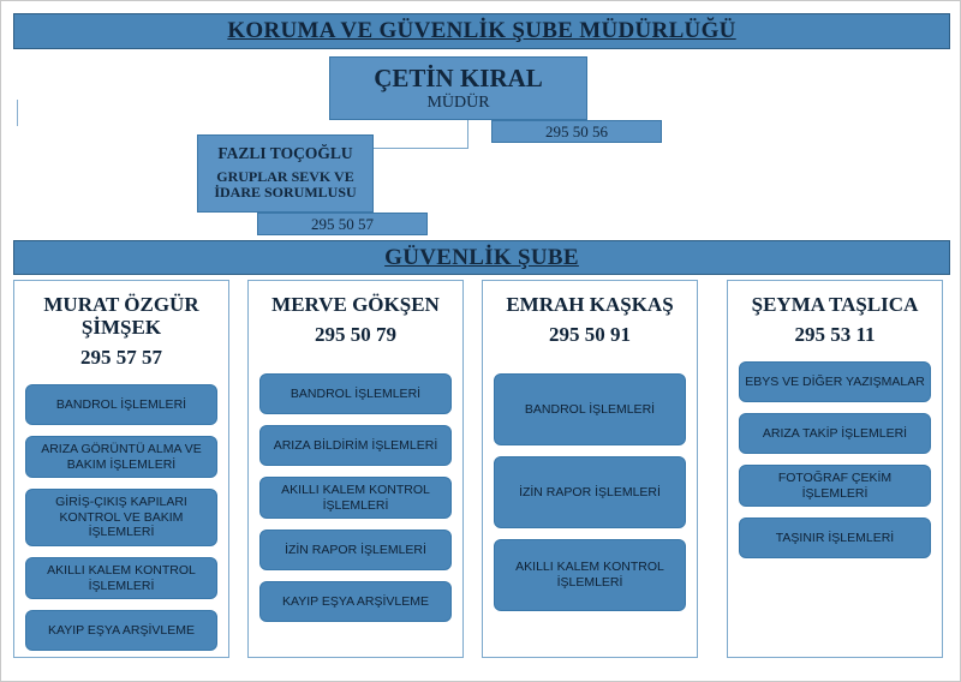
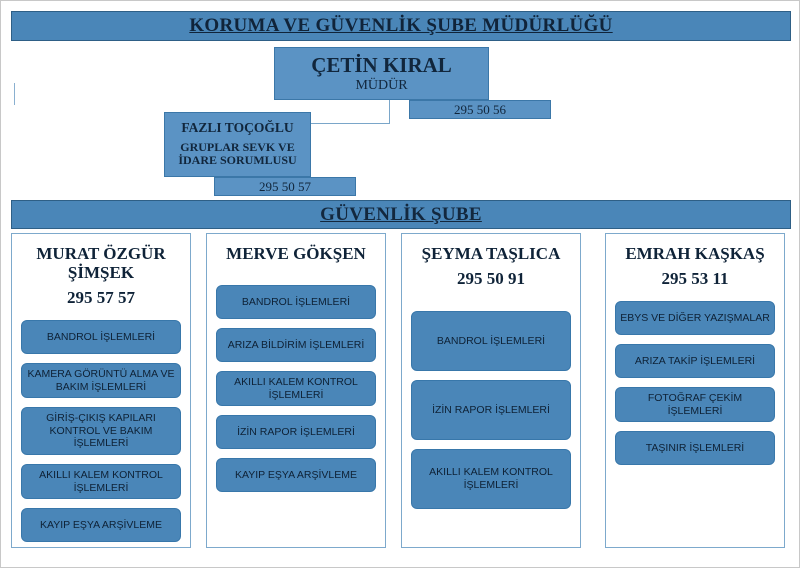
  KORUMA VE GÜVENLİK ŞUBE MÜDÜRLÜĞÜ
  ÇETİN KIRAL
  MÜDÜR
  295 50 56
  FAZLI TOÇOĞLU
  GRUPLAR SEVK VE
  İDARE SORUMLUSU
  295 50 57
  GÜVENLİK ŞUBE
  MURAT ÖZGÜR
  ŞİMŞEK
  295 57 57
  BANDROL İŞLEMLERİ
- ARIZA GÖRÜNTÜ ALMA VE BAKIM İŞLEMLERİ
+ KAMERA GÖRÜNTÜ ALMA VE BAKIM İŞLEMLERİ
  GİRİŞ-ÇIKIŞ KAPILARI KONTROL VE BAKIM İŞLEMLERİ
  AKILLI KALEM KONTROL İŞLEMLERİ
  KAYIP EŞYA ARŞİVLEME
  MERVE GÖKŞEN
- 295 50 79
  BANDROL İŞLEMLERİ
  ARIZA BİLDİRİM İŞLEMLERİ
  AKILLI KALEM KONTROL İŞLEMLERİ
  İZİN RAPOR İŞLEMLERİ
  KAYIP EŞYA ARŞİVLEME
- EMRAH KAŞKAŞ
+ ŞEYMA TAŞLICA
  295 50 91
  BANDROL İŞLEMLERİ
  İZİN RAPOR İŞLEMLERİ
  AKILLI KALEM KONTROL İŞLEMLERİ
- ŞEYMA TAŞLICA
+ EMRAH KAŞKAŞ
  295 53 11
  EBYS VE DİĞER YAZIŞMALAR
  ARIZA TAKİP İŞLEMLERİ
  FOTOĞRAF ÇEKİM İŞLEMLERİ
  TAŞINIR İŞLEMLERİ
